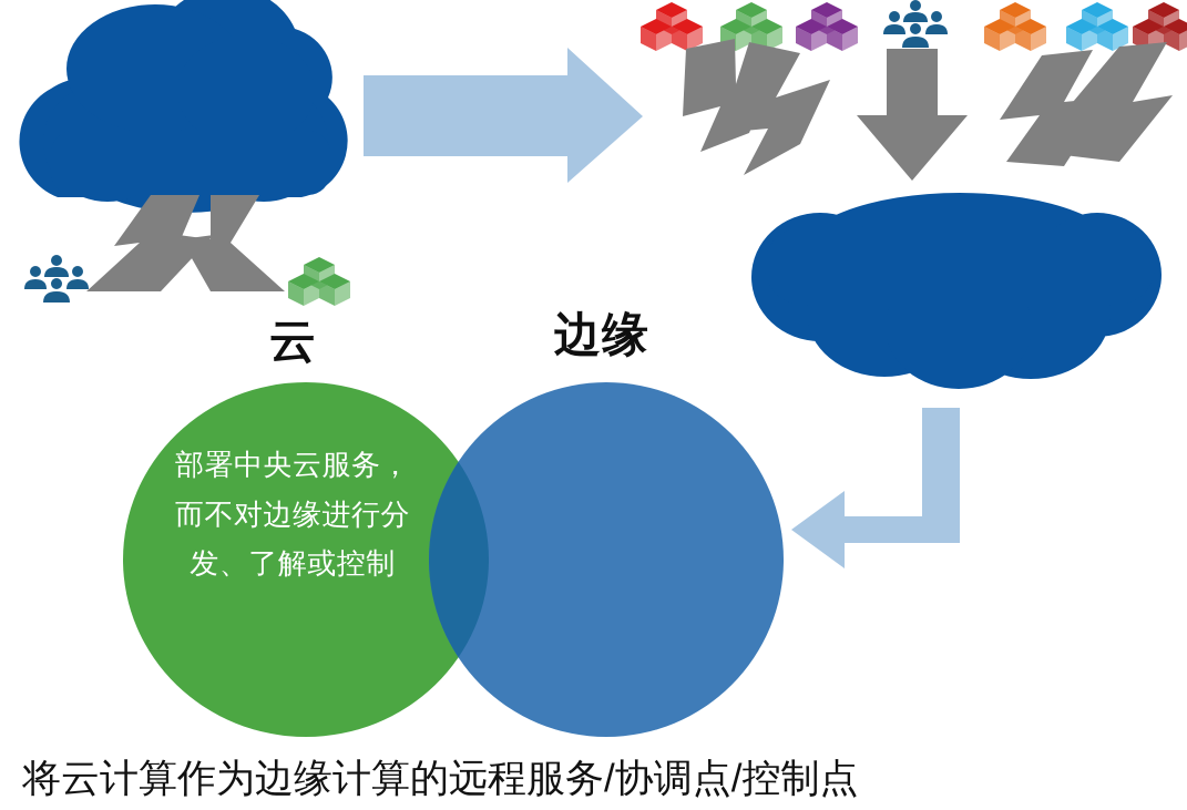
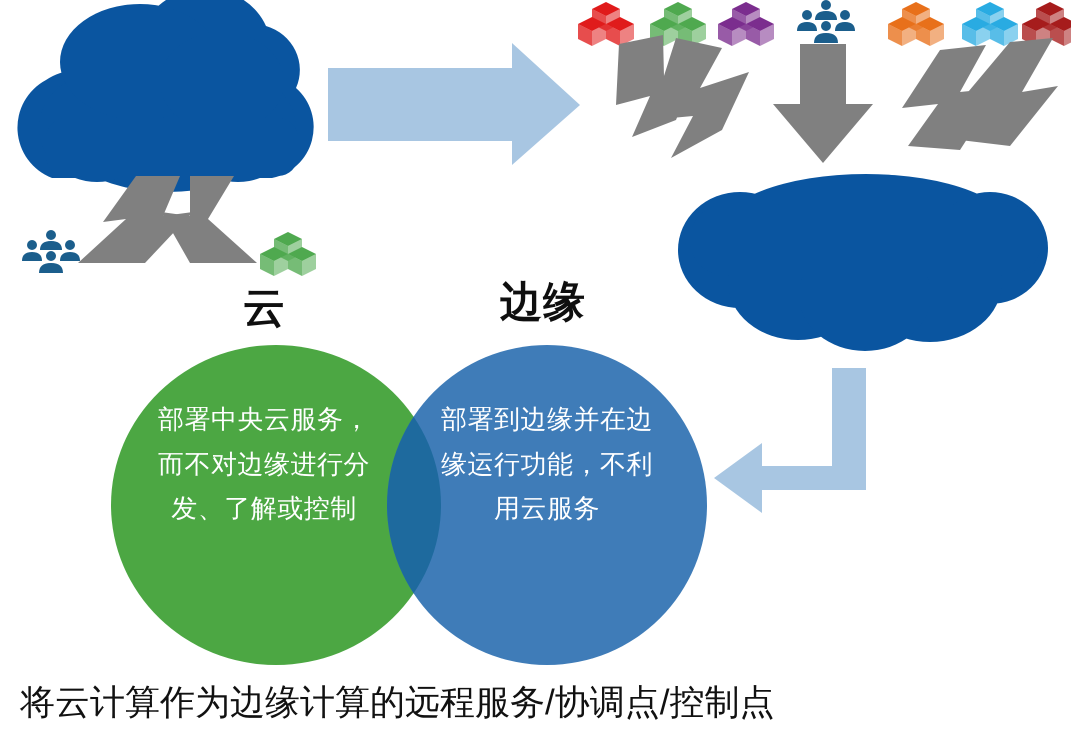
  云
  边缘
  部署中央云服务，而不对边缘进行分发、了解或控制
+ 部署到边缘并在边缘运行功能，不利用云服务
  将云计算作为边缘计算的远程服务/协调点/控制点
